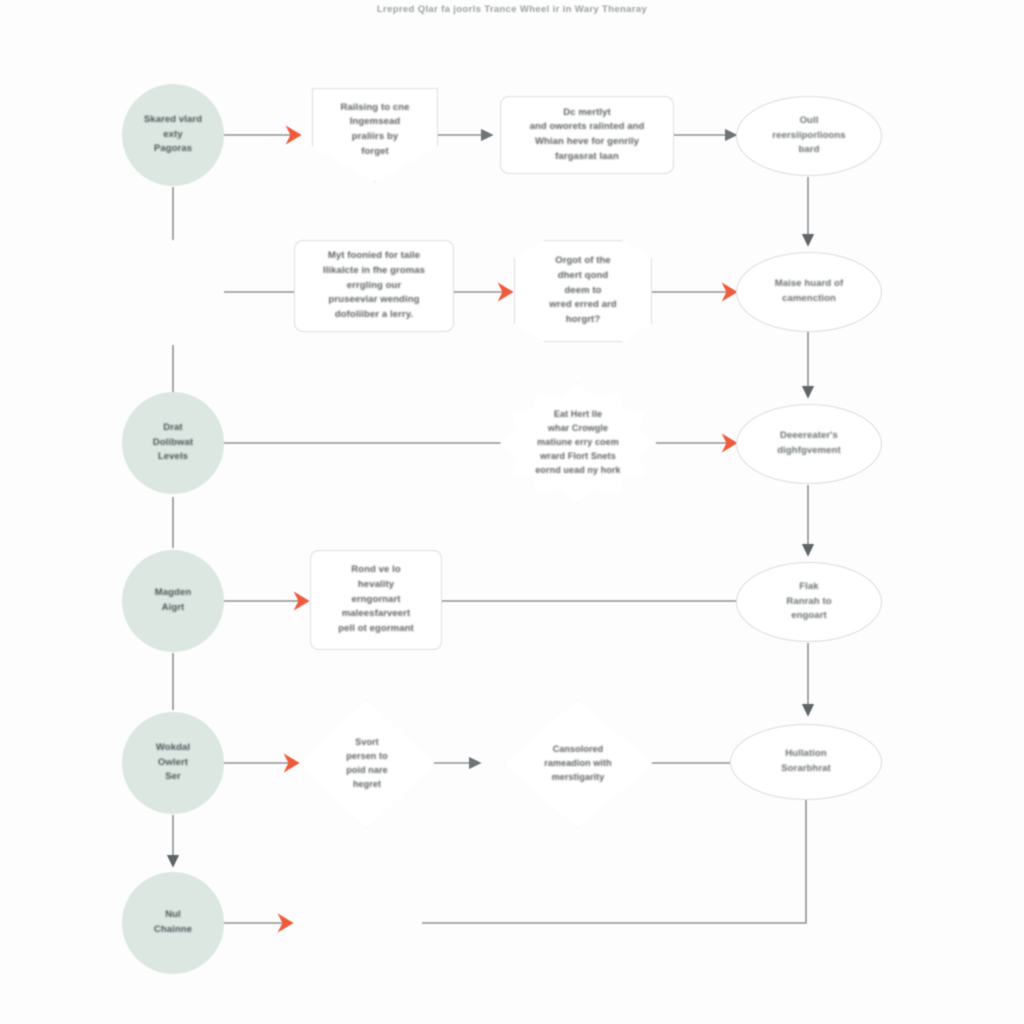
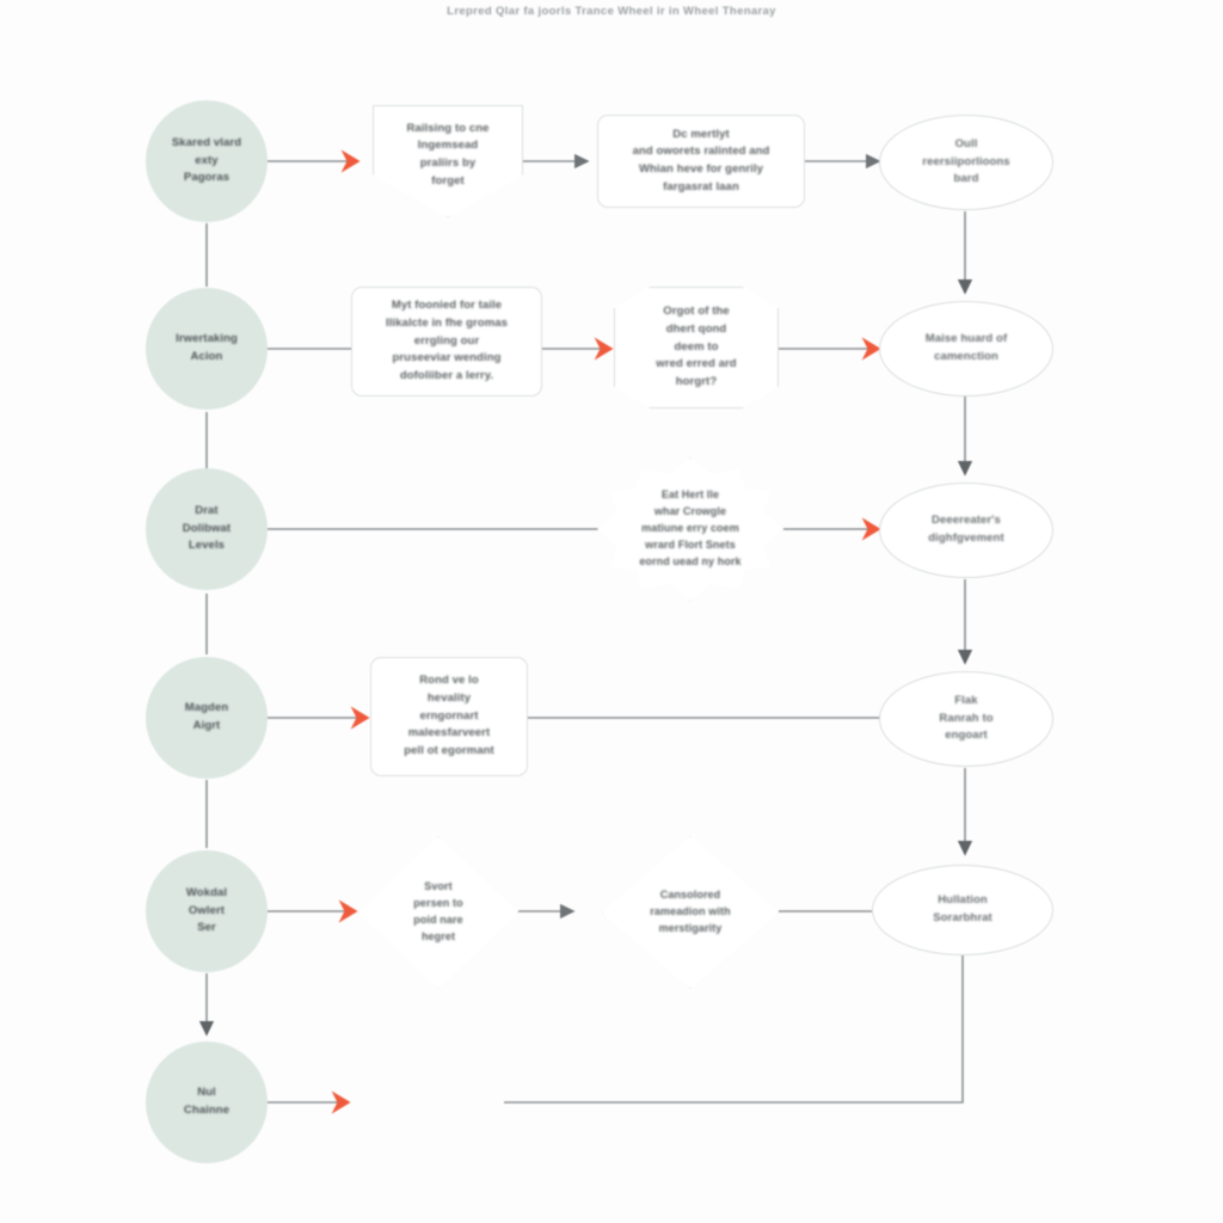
- Lrepred Qlar fa joorls Trance Wheel ir in Wary Thenaray
+ Lrepred Qlar fa joorls Trance Wheel ir in Wheel Thenaray
  Skared vlard
  exty
  Pagoras
+ Irwertaking
+ Acion
  Drat
  Dolibwat
  Levels
  Magden
  Aigrt
  Wokdal
  Owlert
  Ser
  Nul
  Chainne
  Railsing to cne
  Ingemsead
  praliirs by
  forget
  Dc mertlyt
  and oworets ralinted and
  Whian heve for genrily
  fargasrat laan
  Myt foonied for taile
  Ilikalcte in fhe gromas
  errgling our
  pruseeviar wending
  dofoliiber a lerry.
  Orgot of the
  dhert qond
  deem to
  wred erred ard
  horgrt?
  Eat Hert lle
  whar Crowgle
  matiune erry coem
  wrard Flort Snets
  eornd uead ny hork
  Rond ve lo
  hevality
  erngornart
  maleesfarveert
  pell ot egormant
  Svort
  persen to
  poid nare
  hegret
  Cansolored
  rameadion with
  merstigarity
  Oull
  reersiiporlioons
  bard
  Maise huard of
  camenction
  Deeereater's
  dighfgvement
  Flak
  Ranrah to
  engoart
  Hullation
  Sorarbhrat
